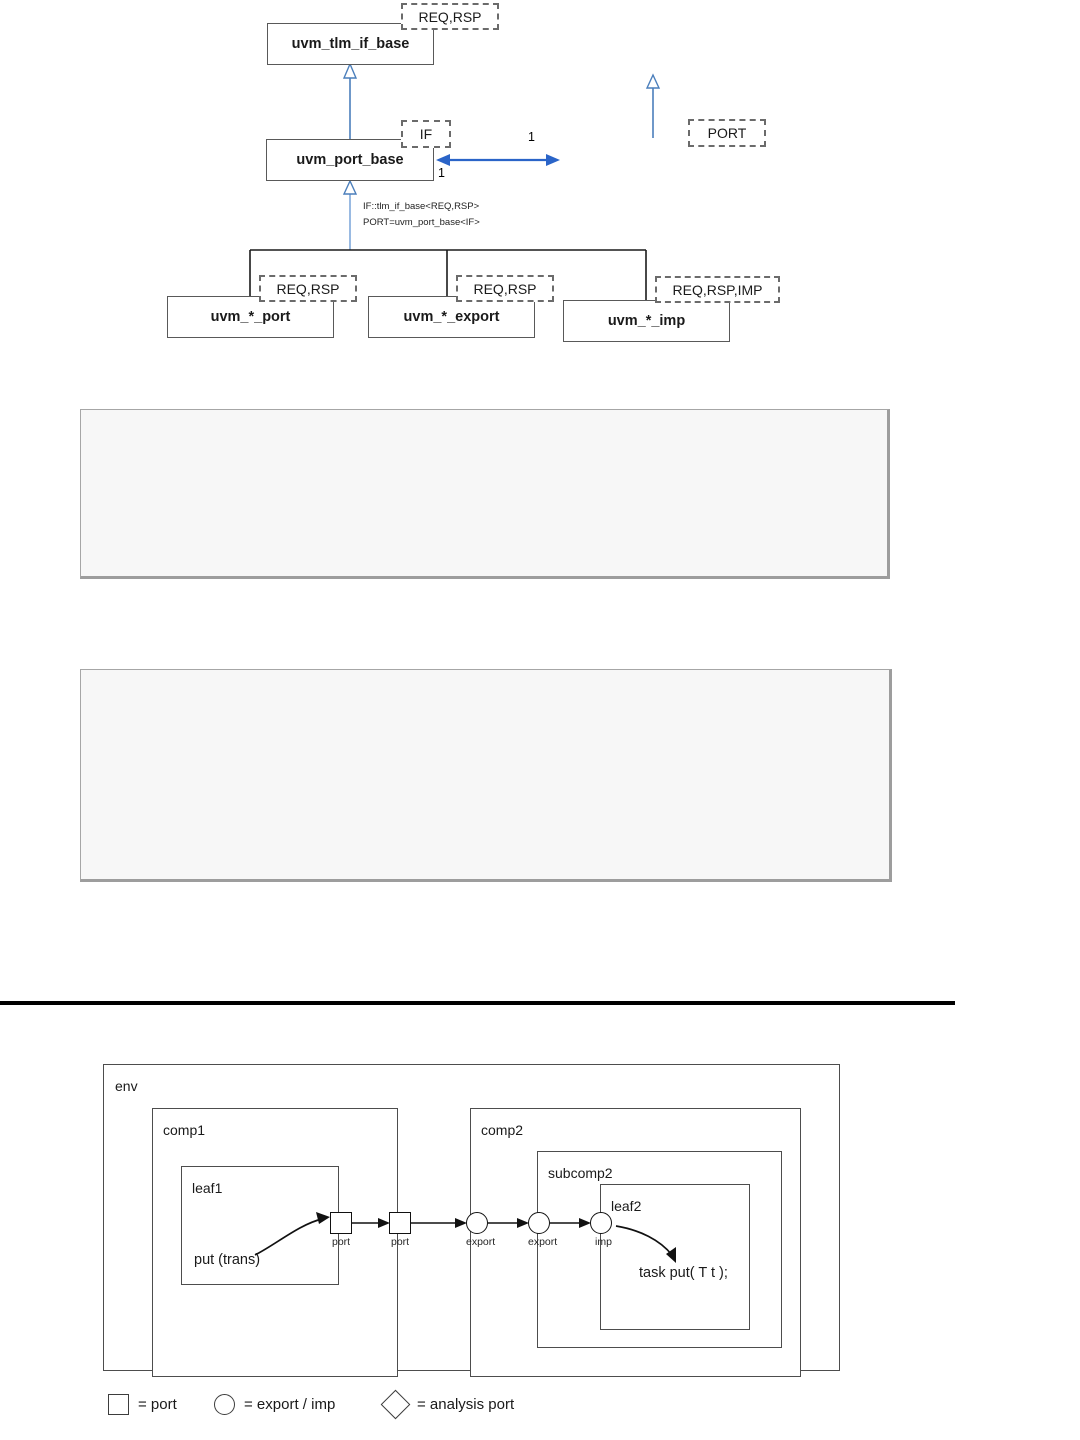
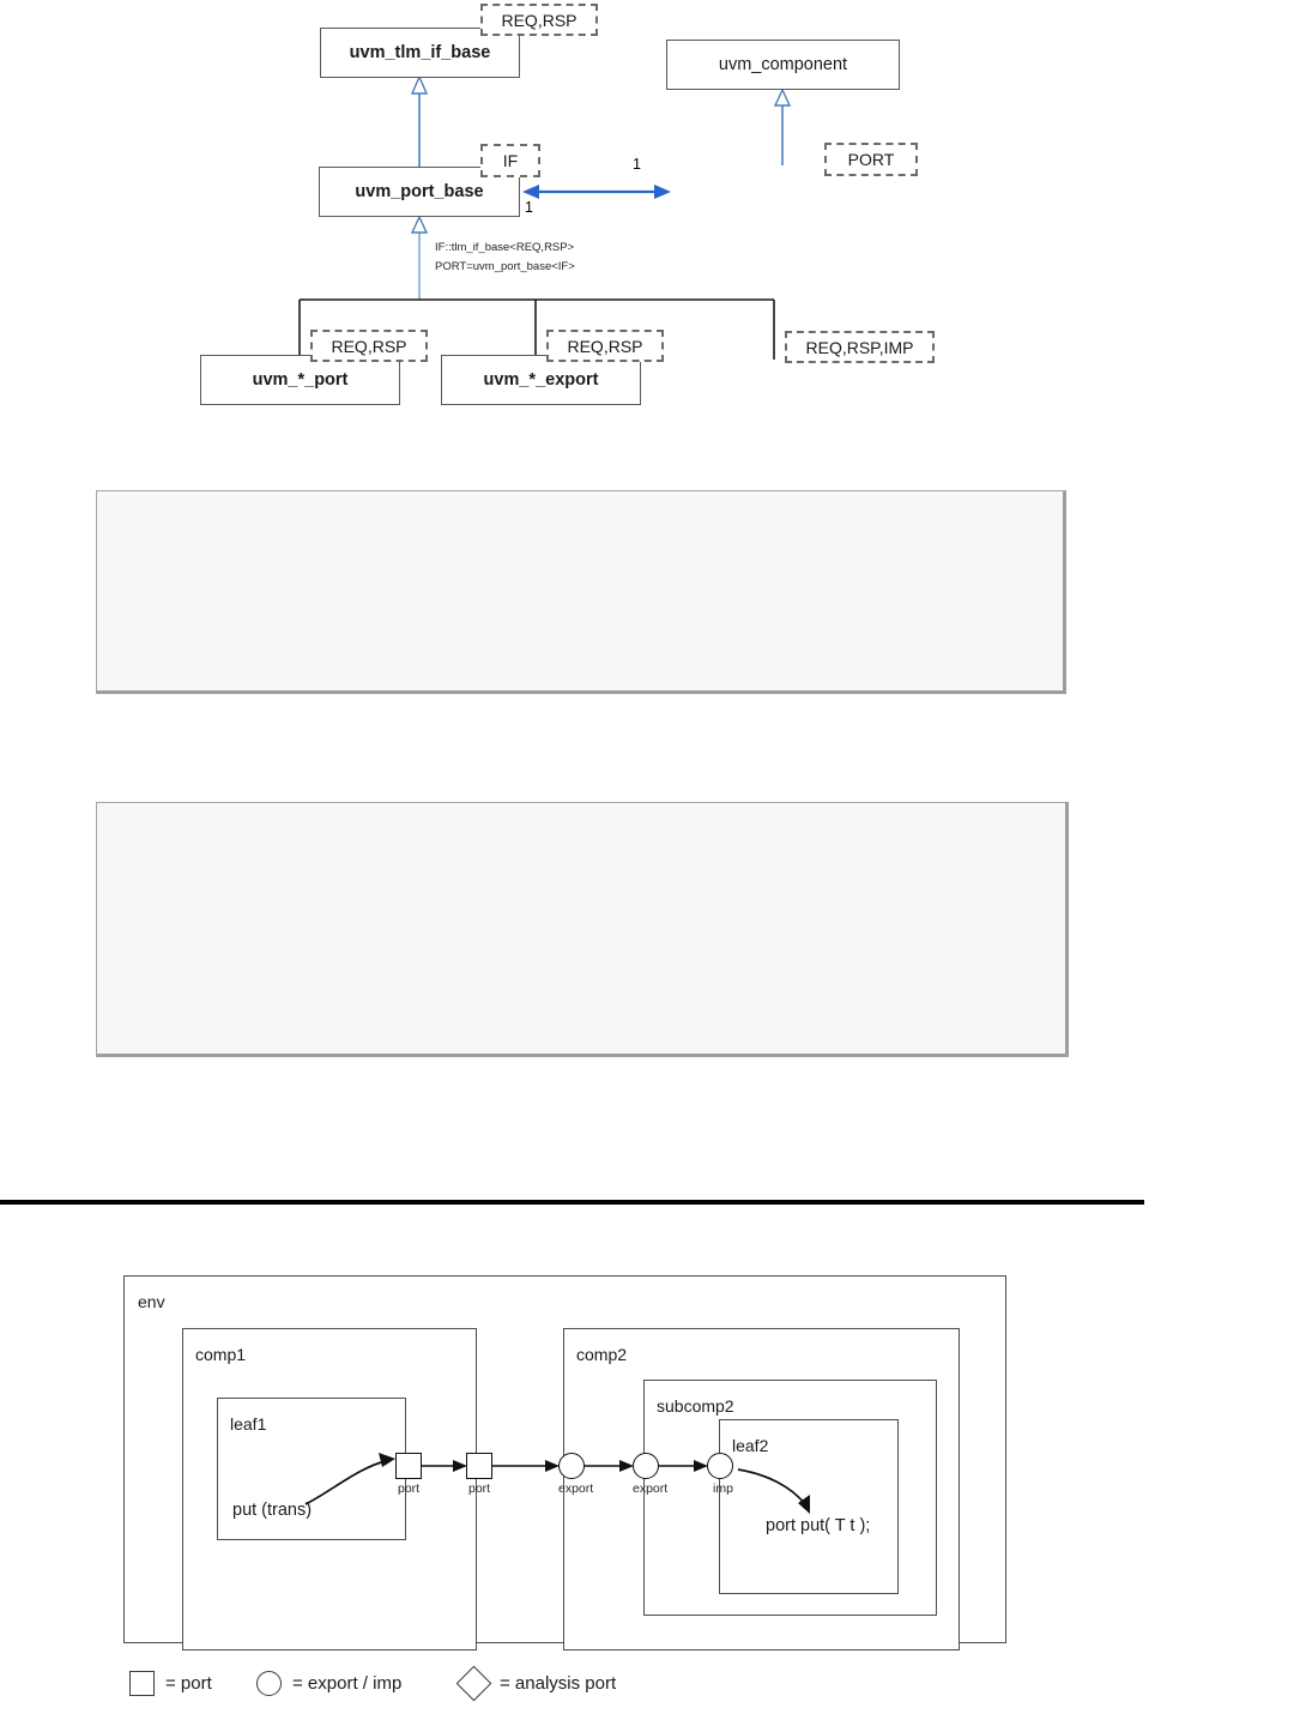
  REQ,RSP
  IF
  PORT
  REQ,RSP
  REQ,RSP
  REQ,RSP,IMP
  uvm_tlm_if_base
+ uvm_component
  uvm_port_base
  uvm_*_port
  uvm_*_export
- uvm_*_imp
  1
  1
  IF::tlm_if_base<REQ,RSP>
  PORT=uvm_port_base<IF>
  env
  comp1
  leaf1
  comp2
  subcomp2
  leaf2
  port
  port
  export
  export
  imp
  put (trans)
- task put( T t );
+ port put( T t );
  = port
  = export / imp
  = analysis port
